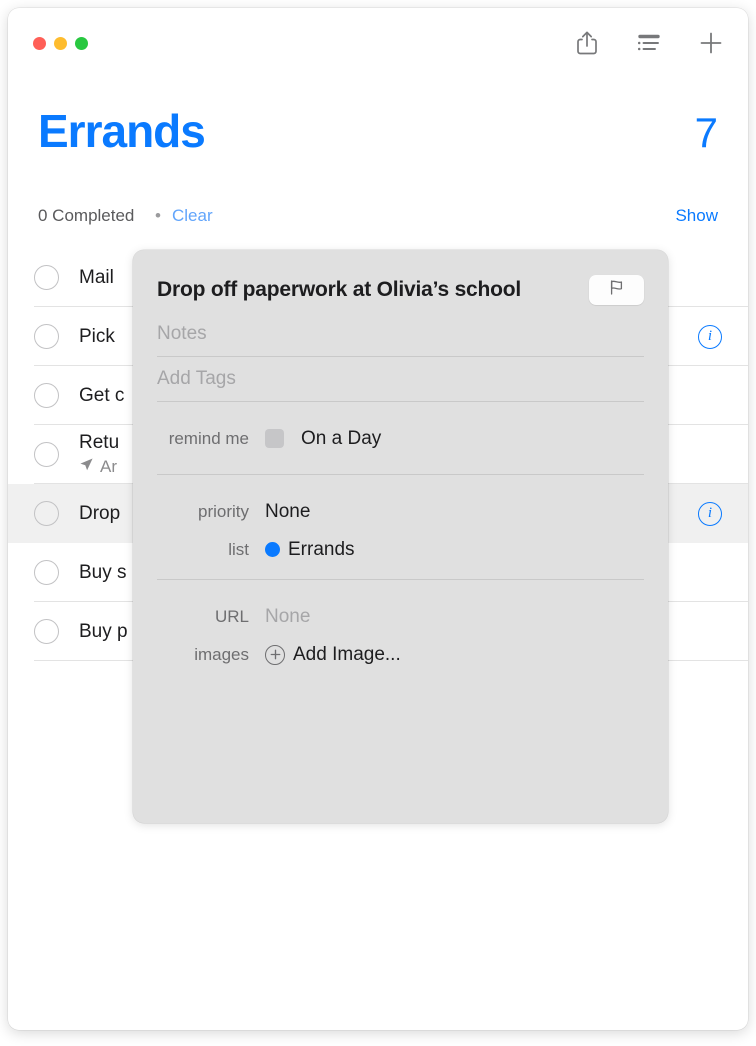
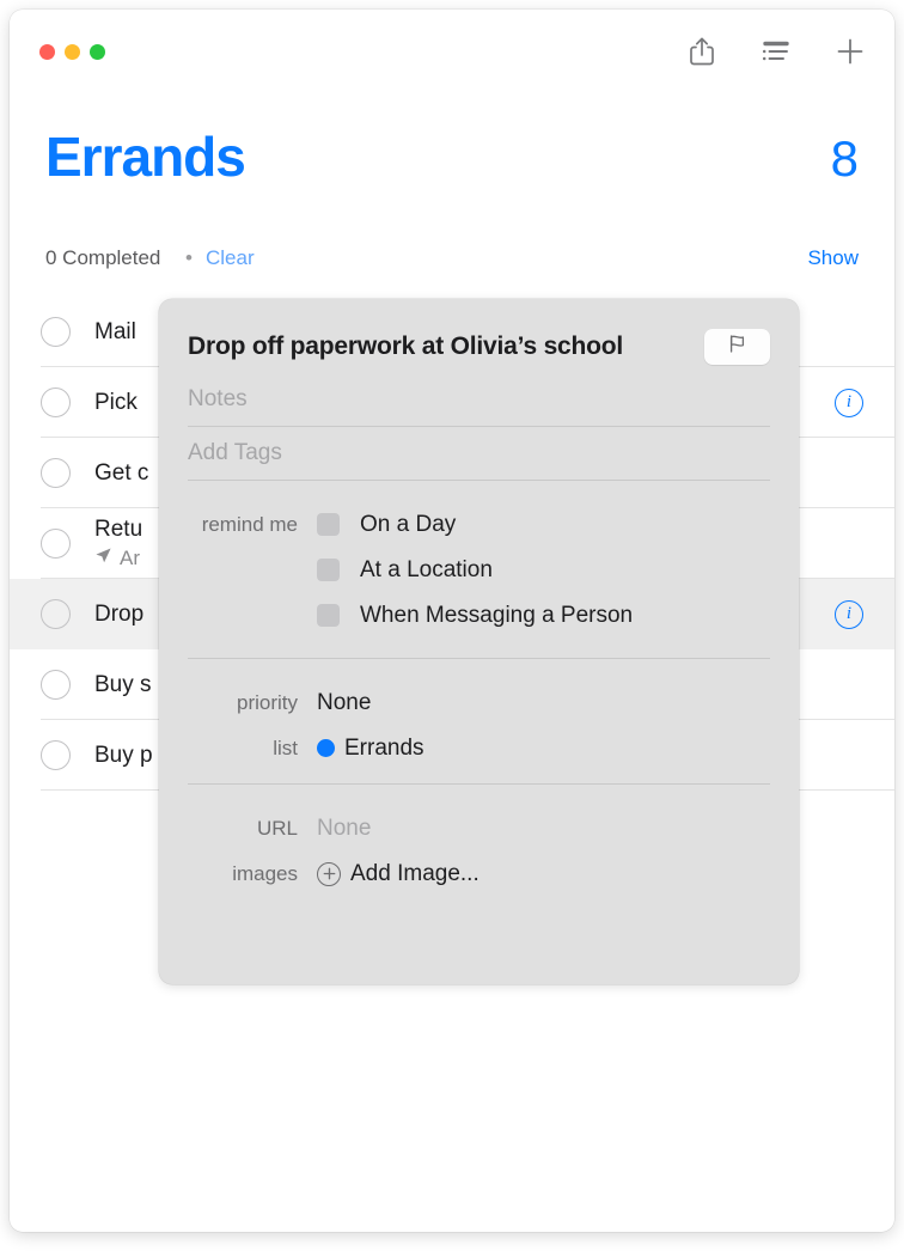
  Errands
- 7
+ 8
  0 Completed
  •
  Clear
  Show
  Mail
  Pick
  i
  Get c
  Retu
  Ar
  Drop
  i
  Buy s
  Buy p
  Drop off paperwork at Olivia’s school
  Notes
  Add Tags
  remind me
  On a Day
+ At a Location
+ When Messaging a Person
  priority
  None
  list
  Errands
  URL
  None
  images
  Add Image...
